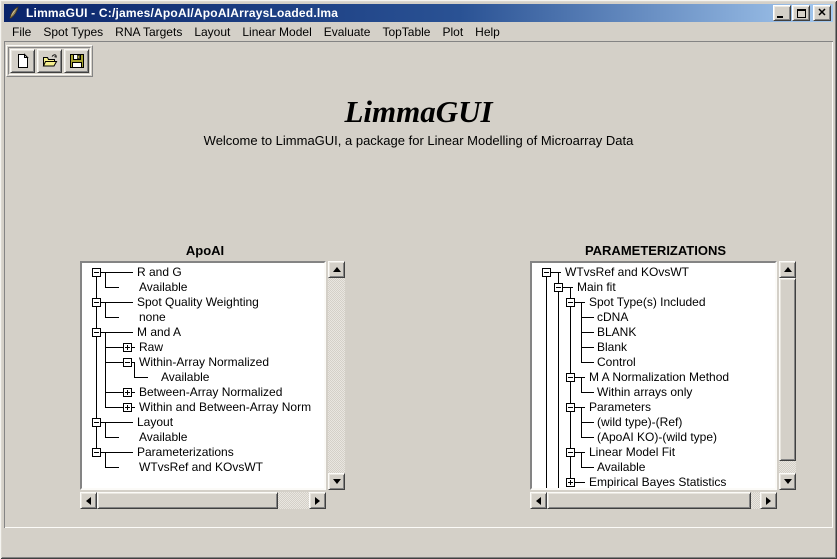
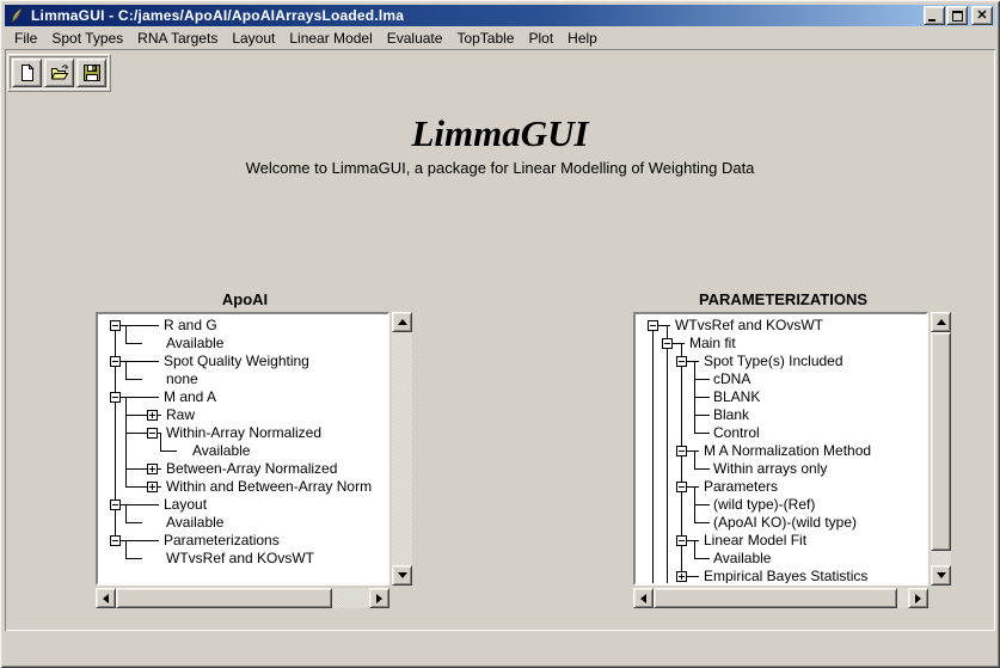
  LimmaGUI - C:/james/ApoAI/ApoAIArraysLoaded.lma
  ✕
  File
  Spot Types
  RNA Targets
  Layout
  Linear Model
  Evaluate
  TopTable
  Plot
  Help
  LimmaGUI
- Welcome to LimmaGUI, a package for Linear Modelling of Microarray Data
+ Welcome to LimmaGUI, a package for Linear Modelling of Weighting Data
  ApoAI
  PARAMETERIZATIONS
  R and G
  Available
  Spot Quality Weighting
  none
  M and A
  Raw
  Within-Array Normalized
  Available
  Between-Array Normalized
  Within and Between-Array Norm
  Layout
  Available
  Parameterizations
  WTvsRef and KOvsWT
  WTvsRef and KOvsWT
  Main fit
  Spot Type(s) Included
  cDNA
  BLANK
  Blank
  Control
  M A Normalization Method
  Within arrays only
  Parameters
  (wild type)-(Ref)
  (ApoAI KO)-(wild type)
  Linear Model Fit
  Available
  Empirical Bayes Statistics
